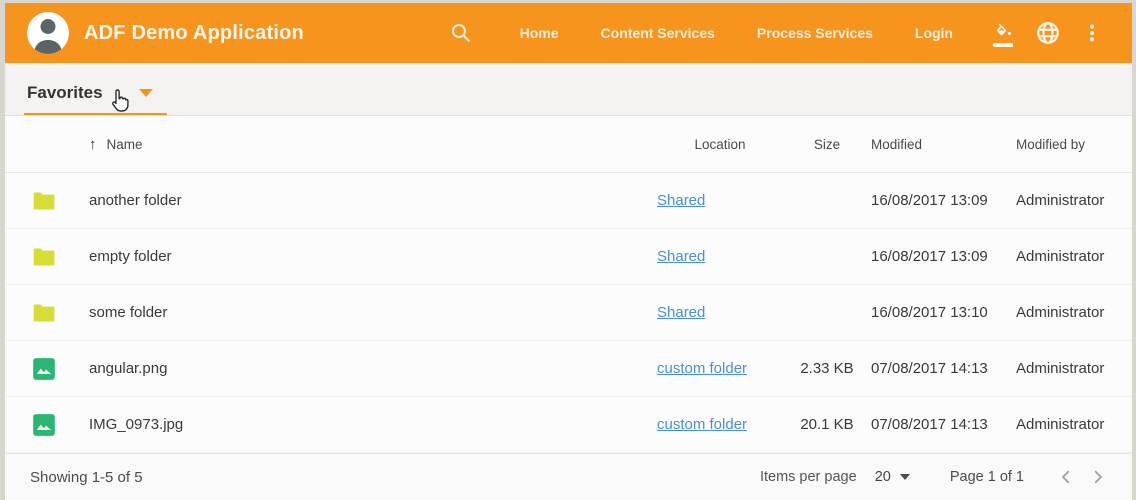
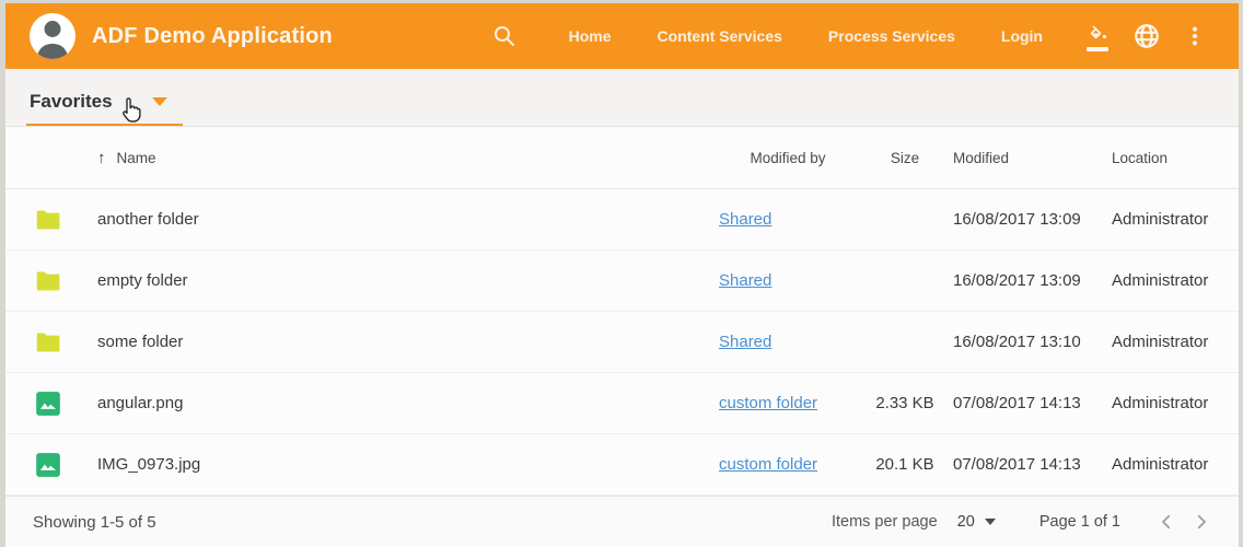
  ADF Demo Application
  Home
  Content Services
  Process Services
  Login
  Favorites
  ↑
  Name
- Location
+ Modified by
  Size
  Modified
- Modified by
+ Location
  another folder
  Shared
  16/08/2017 13:09
  Administrator
  empty folder
  Shared
  16/08/2017 13:09
  Administrator
  some folder
  Shared
  16/08/2017 13:10
  Administrator
  angular.png
  custom folder
  2.33 KB
  07/08/2017 14:13
  Administrator
  IMG_0973.jpg
  custom folder
  20.1 KB
  07/08/2017 14:13
  Administrator
  Showing 1-5 of 5
  Items per page
  20
  Page 1 of 1
